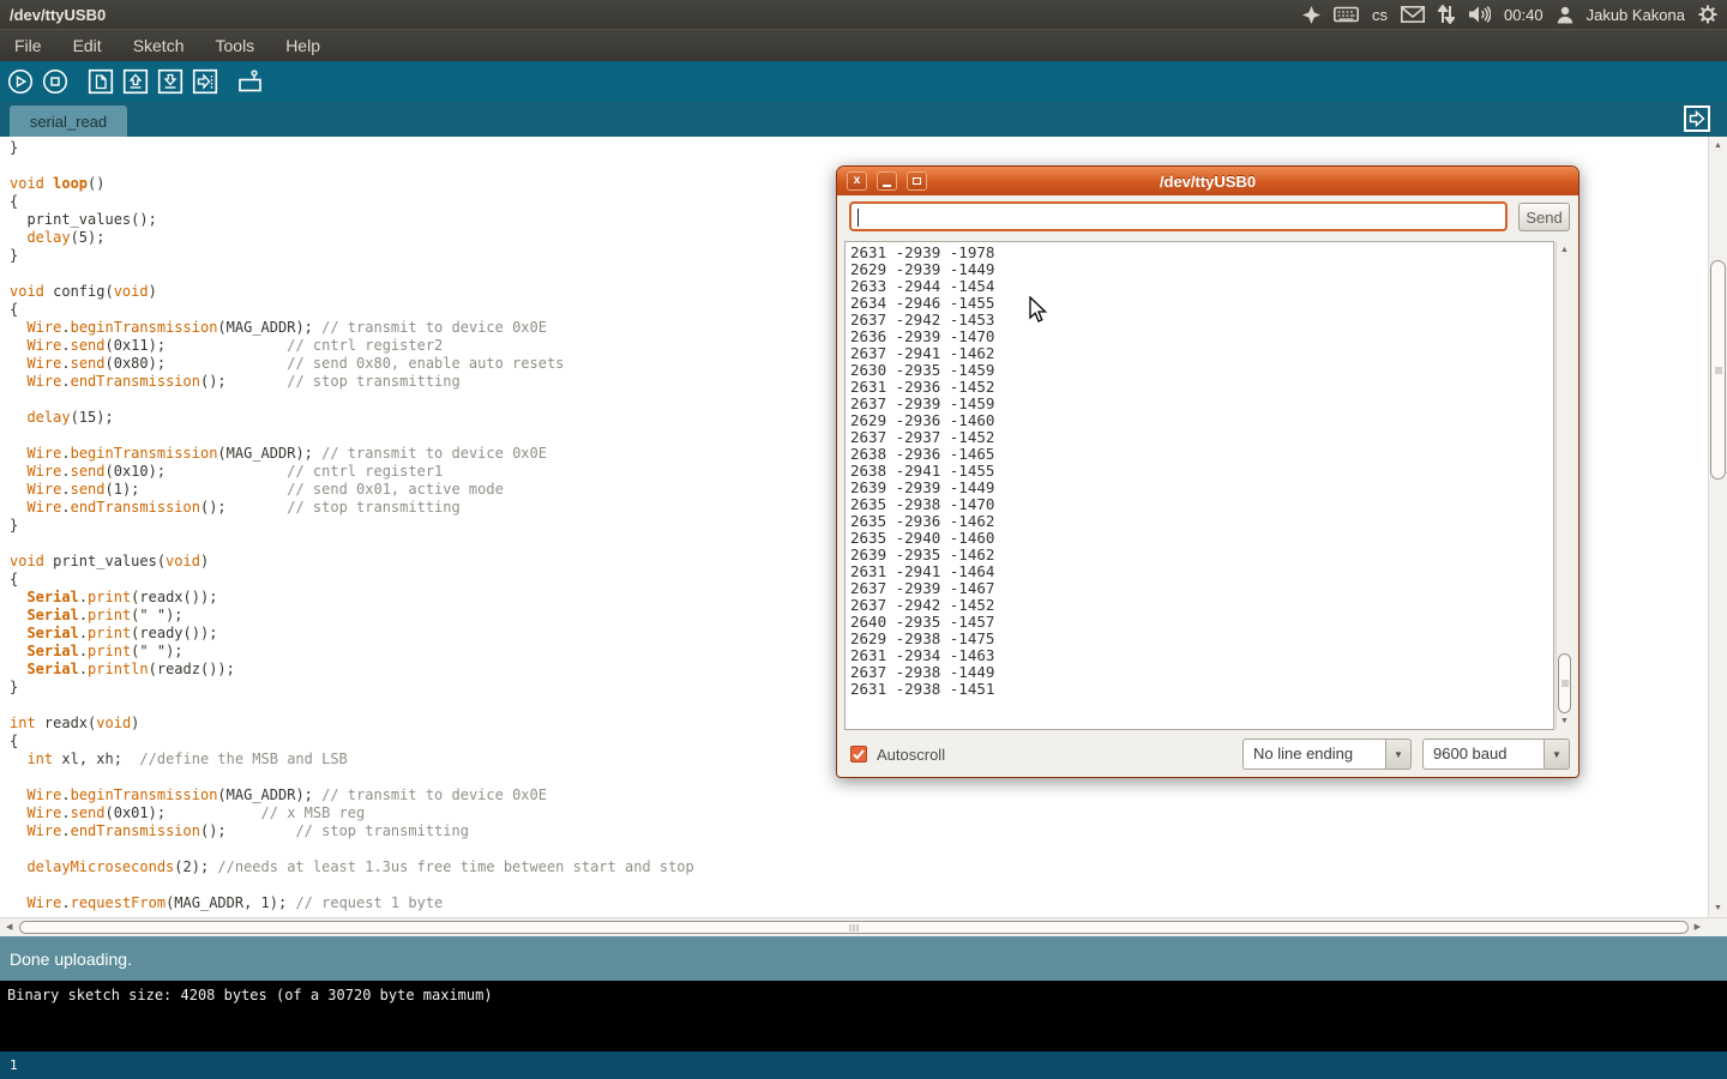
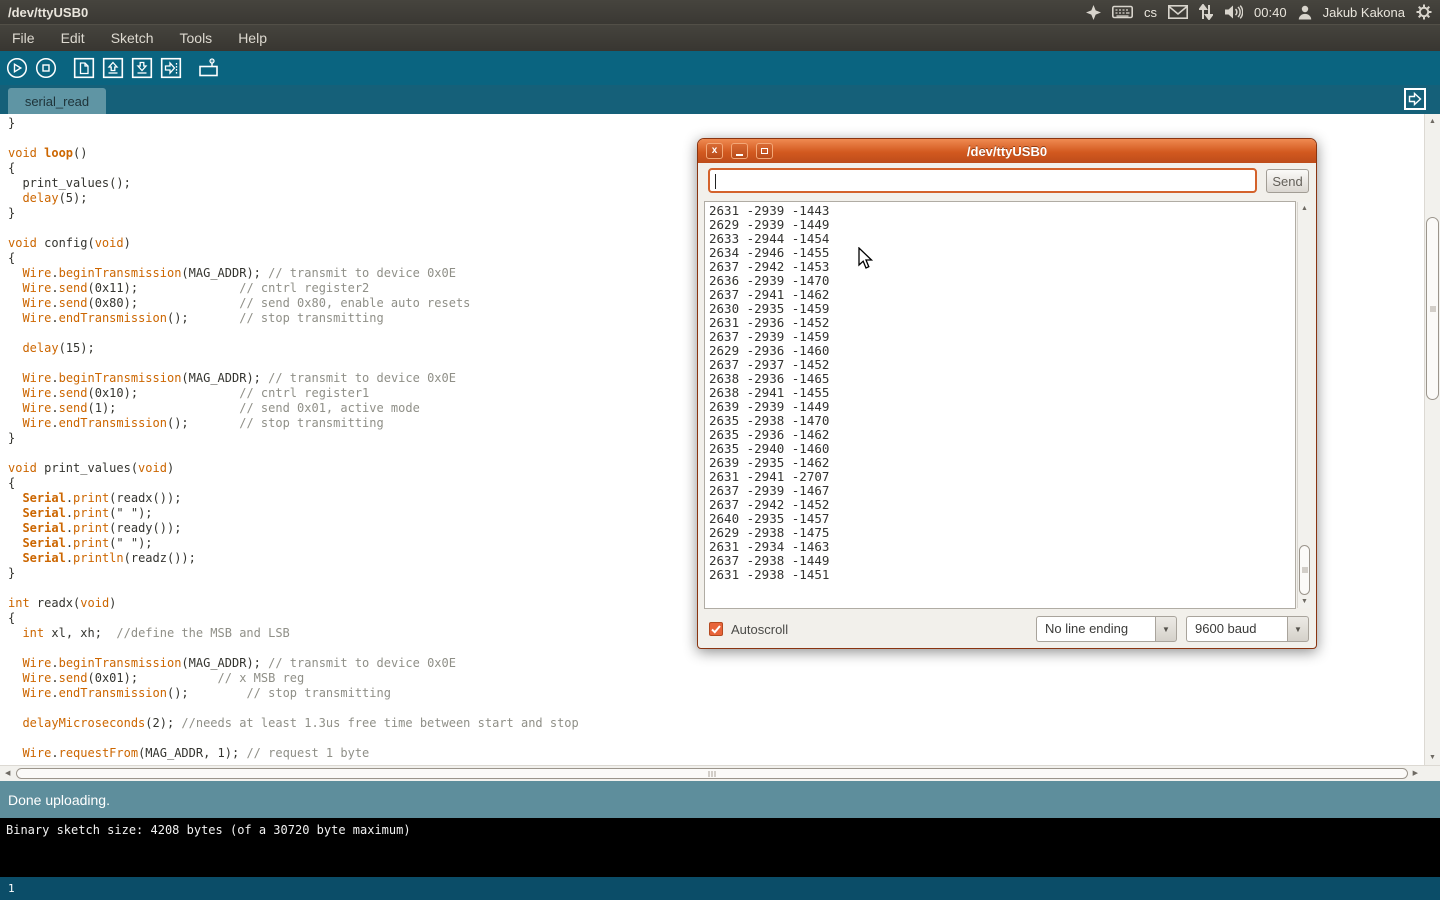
  /dev/ttyUSB0
  cs
  00:40
  Jakub Kakona
  File
  Edit
  Sketch
  Tools
  Help
  serial_read
  }
  void loop()
  {
  print_values();
  delay(5);
  }
  void config(void)
  {
  Wire.beginTransmission(MAG_ADDR); // transmit to device 0x0E
  Wire.send(0x11); // cntrl register2
  Wire.send(0x80); // send 0x80, enable auto resets
  Wire.endTransmission(); // stop transmitting
  delay(15);
  Wire.beginTransmission(MAG_ADDR); // transmit to device 0x0E
  Wire.send(0x10); // cntrl register1
  Wire.send(1); // send 0x01, active mode
  Wire.endTransmission(); // stop transmitting
  }
  void print_values(void)
  {
  Serial.print(readx());
  Serial.print(" ");
  Serial.print(ready());
  Serial.print(" ");
  Serial.println(readz());
  }
  int readx(void)
  {
  int xl, xh; //define the MSB and LSB
  Wire.beginTransmission(MAG_ADDR); // transmit to device 0x0E
  Wire.send(0x01); // x MSB reg
  Wire.endTransmission(); // stop transmitting
  delayMicroseconds(2); //needs at least 1.3us free time between start and stop
  Wire.requestFrom(MAG_ADDR, 1); // request 1 byte
  Done uploading.
  Binary sketch size: 4208 bytes (of a 30720 byte maximum)
  1
  /dev/ttyUSB0
  x
  Send
- 2631 -2939 -1978
+ 2631 -2939 -1443
  2629 -2939 -1449
  2633 -2944 -1454
  2634 -2946 -1455
  2637 -2942 -1453
  2636 -2939 -1470
  2637 -2941 -1462
  2630 -2935 -1459
  2631 -2936 -1452
  2637 -2939 -1459
  2629 -2936 -1460
  2637 -2937 -1452
  2638 -2936 -1465
  2638 -2941 -1455
  2639 -2939 -1449
  2635 -2938 -1470
  2635 -2936 -1462
  2635 -2940 -1460
  2639 -2935 -1462
- 2631 -2941 -1464
+ 2631 -2941 -2707
  2637 -2939 -1467
  2637 -2942 -1452
  2640 -2935 -1457
  2629 -2938 -1475
  2631 -2934 -1463
  2637 -2938 -1449
  2631 -2938 -1451
  Autoscroll
  No line ending
  ▼
  9600 baud
  ▼
